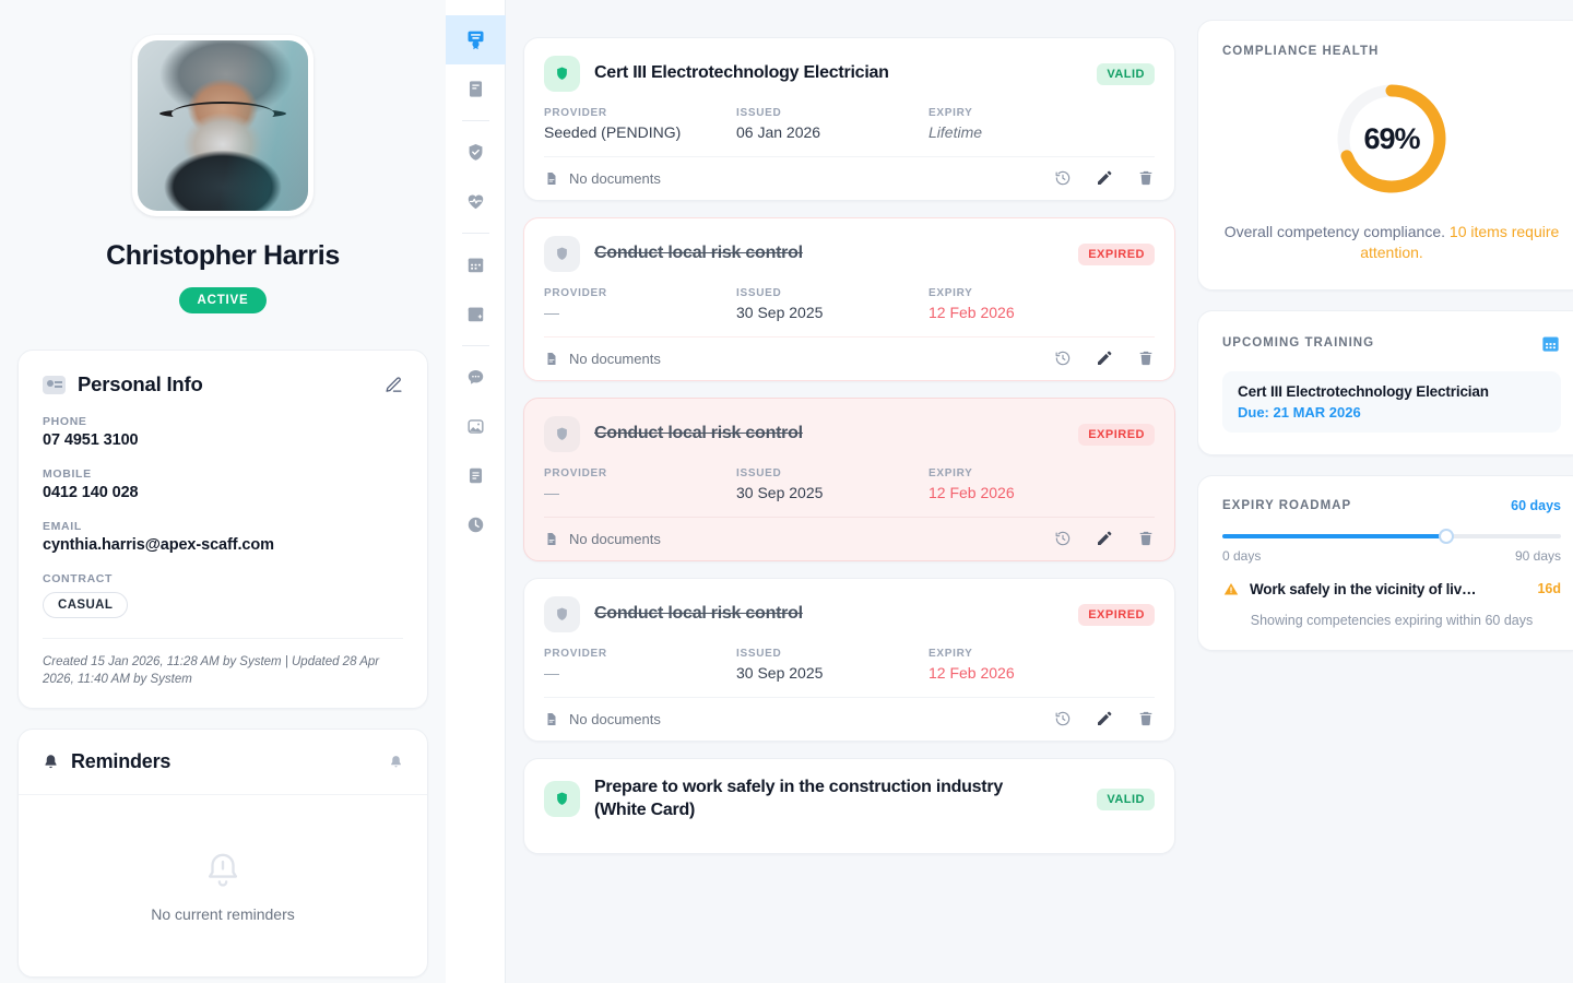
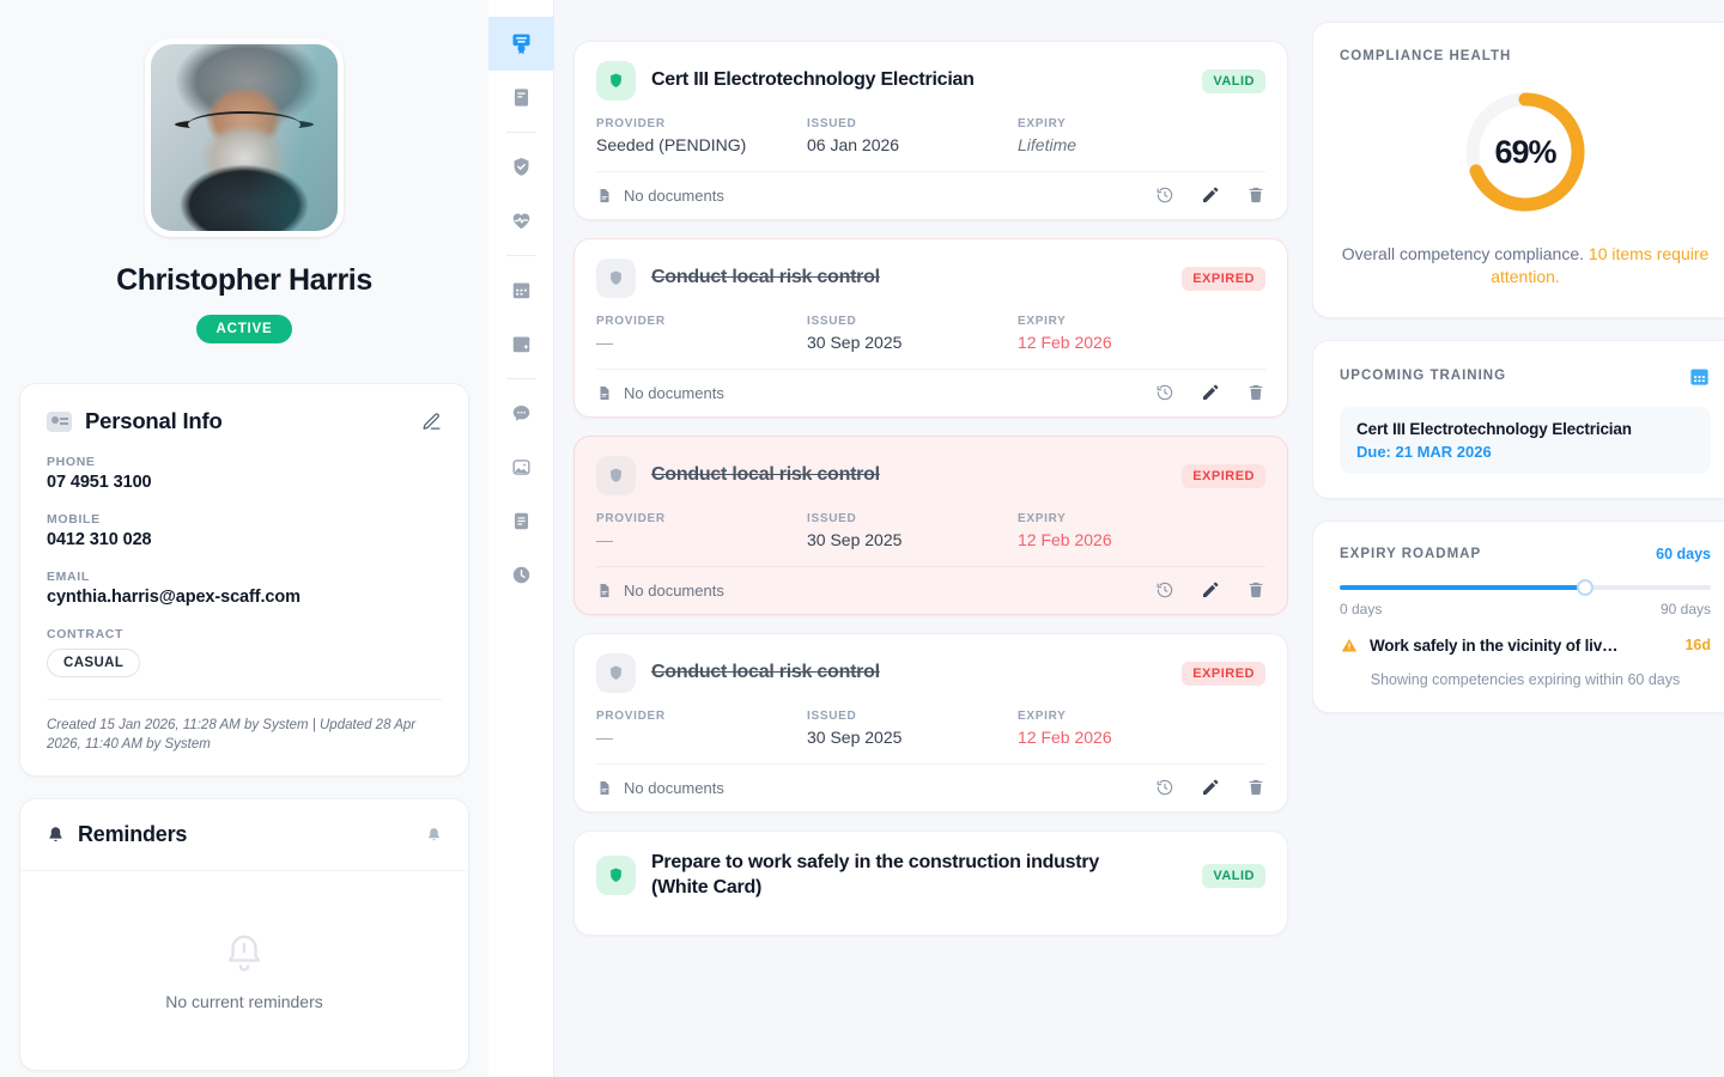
  Christopher Harris
  ACTIVE
  Personal Info
  PHONE
  07 4951 3100
  MOBILE
- 0412 140 028
+ 0412 310 028
  EMAIL
  cynthia.harris@apex-scaff.com
  CONTRACT
  CASUAL
  Created 15 Jan 2026, 11:28 AM by System | Updated 28 Apr 2026, 11:40 AM by System
  Reminders
  No current reminders
  Cert III Electrotechnology Electrician
  VALID
  PROVIDER
  Seeded (PENDING)
  ISSUED
  06 Jan 2026
  EXPIRY
  Lifetime
  No documents
  Conduct local risk control
  EXPIRED
  PROVIDER
  —
  ISSUED
  30 Sep 2025
  EXPIRY
  12 Feb 2026
  No documents
  Conduct local risk control
  EXPIRED
  PROVIDER
  —
  ISSUED
  30 Sep 2025
  EXPIRY
  12 Feb 2026
  No documents
  Conduct local risk control
  EXPIRED
  PROVIDER
  —
  ISSUED
  30 Sep 2025
  EXPIRY
  12 Feb 2026
  No documents
  Prepare to work safely in the construction industry (White Card)
  VALID
  COMPLIANCE HEALTH
  69%
  Overall competency compliance. 10 items require attention.
  UPCOMING TRAINING
  Cert III Electrotechnology Electrician
  Due: 21 MAR 2026
  EXPIRY ROADMAP
  60 days
  0 days
  90 days
  Work safely in the vicinity of live e
  16d
  Showing competencies expiring within 60 days
